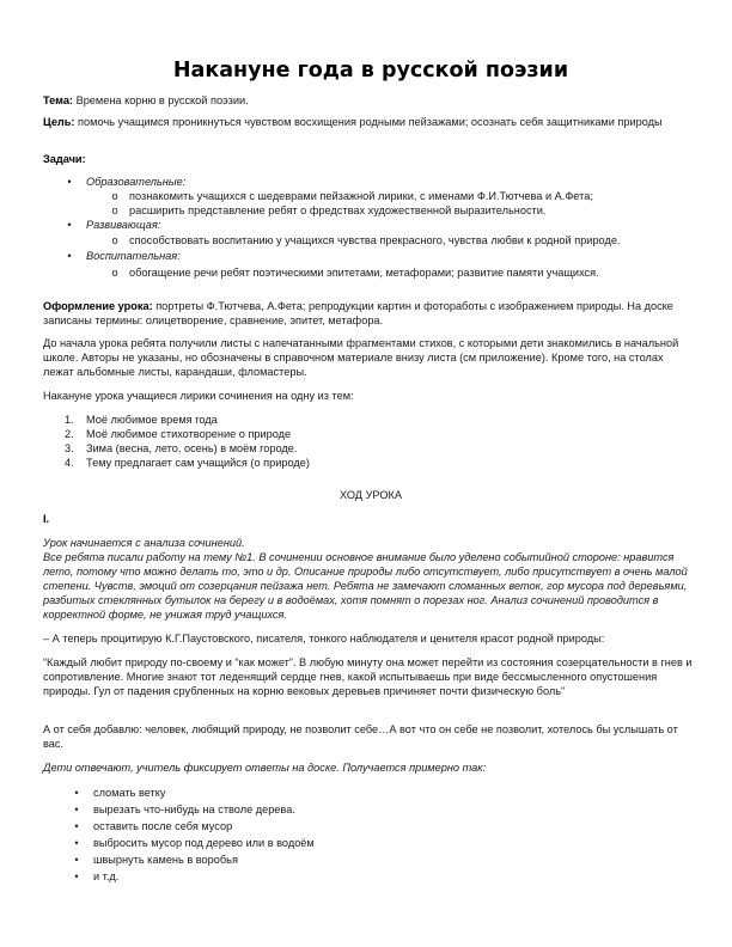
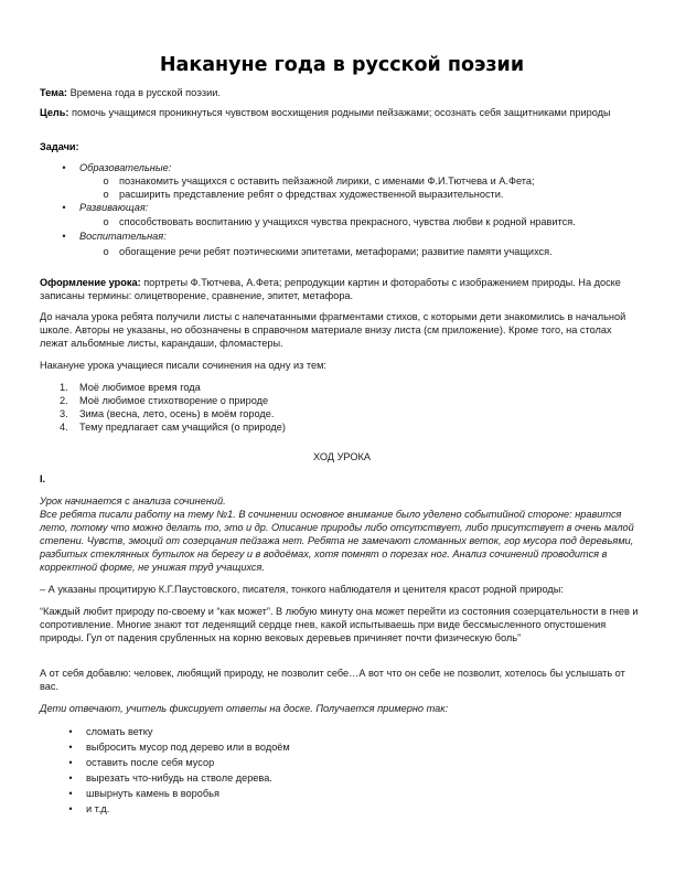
  Накануне года в русской поэзии
- Тема: Времена корню в русской поэзии.
+ Тема: Времена года в русской поэзии.
  Цель: помочь учащимся проникнуться чувством восхищения родными пейзажами; осознать себя защитниками природы
  Задачи:
  •
  Образовательные:
  o
- познакомить учащихся с шедеврами пейзажной лирики, с именами Ф.И.Тютчева и А.Фета;
+ познакомить учащихся с оставить пейзажной лирики, с именами Ф.И.Тютчева и А.Фета;
  o
  расширить представление ребят о фредствах художественной выразительности.
  •
  Развивающая:
  o
- способствовать воспитанию у учащихся чувства прекрасного, чувства любви к родной природе.
+ способствовать воспитанию у учащихся чувства прекрасного, чувства любви к родной нравится.
  •
  Воспитательная:
  o
  обогащение речи ребят поэтическими эпитетами, метафорами; развитие памяти учащихся.
  Оформление урока: портреты Ф.Тютчева, А.Фета; репродукции картин и фотоработы с изображением природы. На доске записаны термины: олицетворение, сравнение, эпитет, метафора.
  До начала урока ребята получили листы с напечатанными фрагментами стихов, с которыми дети знакомились в начальной школе. Авторы не указаны, но обозначены в справочном материале внизу листа (см приложение). Кроме того, на столах лежат альбомные листы, карандаши, фломастеры.
- Накануне урока учащиеся лирики сочинения на одну из тем:
+ Накануне урока учащиеся писали сочинения на одну из тем:
  1.
  Моё любимое время года
  2.
  Моё любимое стихотворение о природе
  3.
  Зима (весна, лето, осень) в моём городе.
  4.
  Тему предлагает сам учащийся (о природе)
  ХОД УРОКА
  I.
  Урок начинается с анализа сочинений.
  Все ребята писали работу на тему №1. В сочинении основное внимание было уделено событийной стороне: нравится лето, потому что можно делать то, это и др. Описание природы либо отсутствует, либо присутствует в очень малой степени. Чувств, эмоций от созерцания пейзажа нет. Ребята не замечают сломанных веток, гор мусора под деревьями, разбитых стеклянных бутылок на берегу и в водоёмах, хотя помнят о порезах ног. Анализ сочинений проводится в корректной форме, не унижая труд учащихся.
- – А теперь процитирую К.Г.Паустовского, писателя, тонкого наблюдателя и ценителя красот родной природы:
+ – А указаны процитирую К.Г.Паустовского, писателя, тонкого наблюдателя и ценителя красот родной природы:
  “Каждый любит природу по-своему и “как может”. В любую минуту она может перейти из состояния созерцательности в гнев и сопротивление. Многие знают тот леденящий сердце гнев, какой испытываешь при виде бессмысленного опустошения природы. Гул от падения срубленных на корню вековых деревьев причиняет почти физическую боль”
  А от себя добавлю: человек, любящий природу, не позволит себе…А вот что он себе не позволит, хотелось бы услышать от вас.
  Дети отвечают, учитель фиксирует ответы на доске. Получается примерно так:
  •
  сломать ветку
  •
- вырезать что-нибудь на стволе дерева.
+ выбросить мусор под дерево или в водоём
  •
  оставить после себя мусор
  •
- выбросить мусор под дерево или в водоём
+ вырезать что-нибудь на стволе дерева.
  •
  швырнуть камень в воробья
  •
  и т.д.
